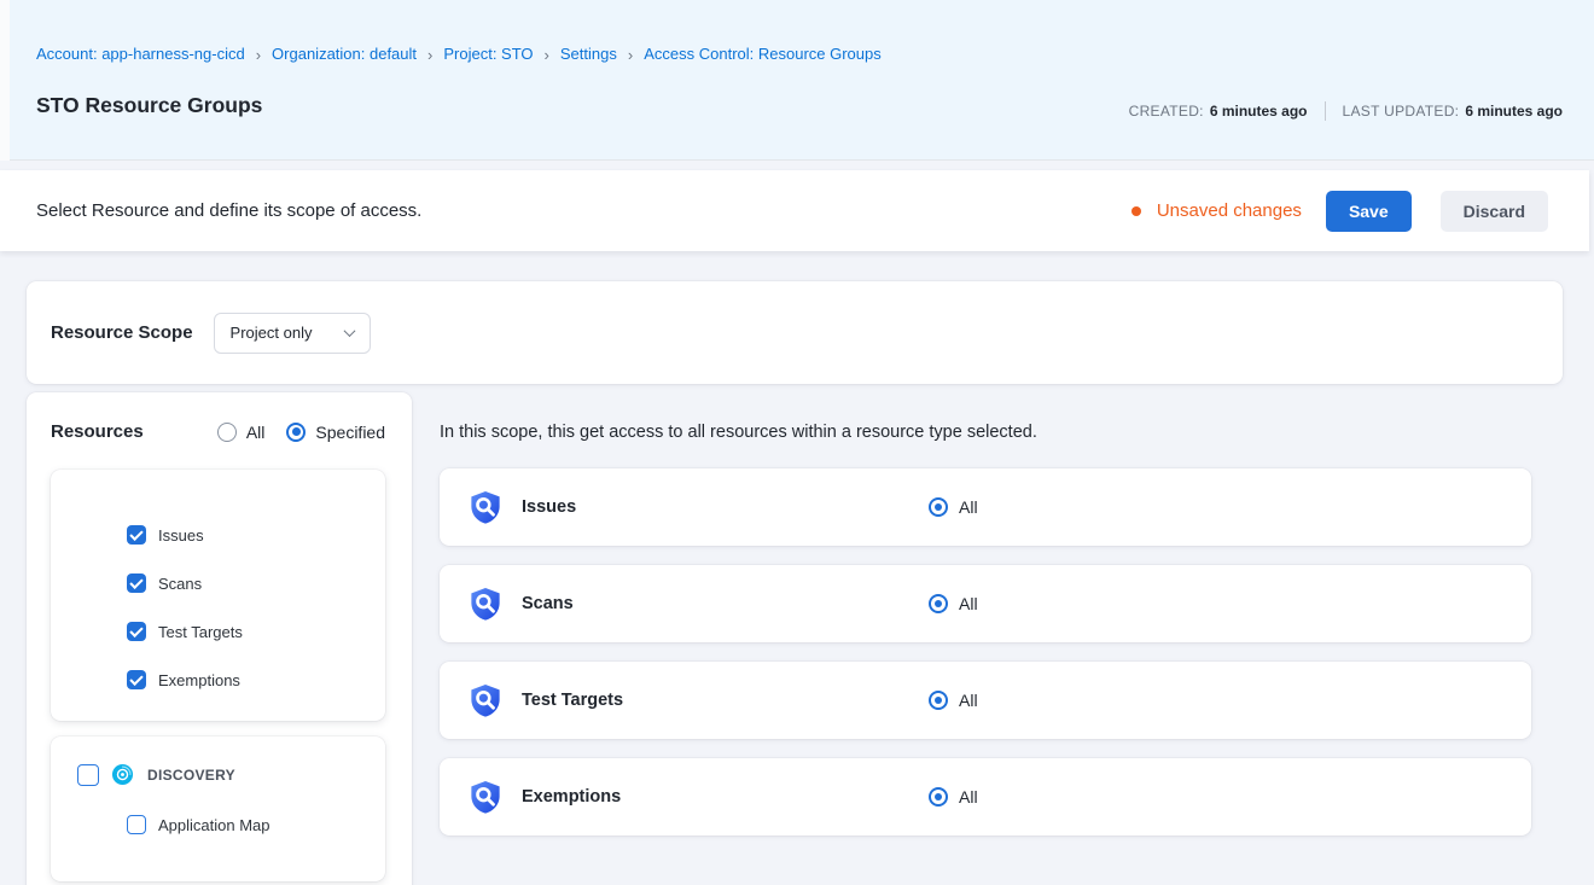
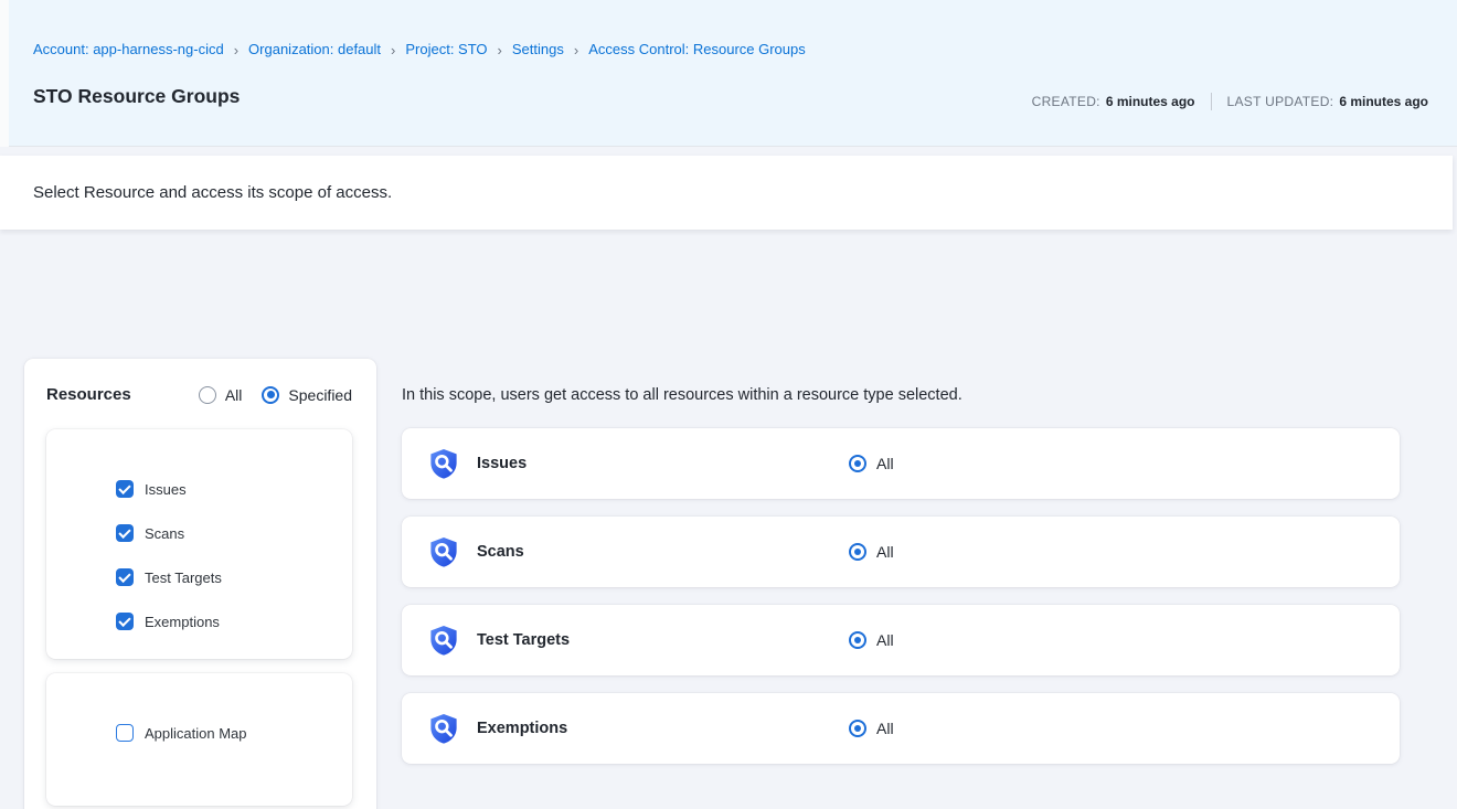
  Account: app-harness-ng-cicd
  ›
  Organization: default
  ›
  Project: STO
  ›
  Settings
  ›
  Access Control: Resource Groups
  STO Resource Groups
  CREATED: 6 minutes ago
  LAST UPDATED: 6 minutes ago
- Select Resource and define its scope of access.
+ Select Resource and access its scope of access.
- Unsaved changes
- Save
- Discard
- Resource Scope
- Project only
  Resources
  All
  Specified
  Issues
  Scans
  Test Targets
  Exemptions
- DISCOVERY
  Application Map
- In this scope, this get access to all resources within a resource type selected.
+ In this scope, users get access to all resources within a resource type selected.
  Issues
  All
  Scans
  All
  Test Targets
  All
  Exemptions
  All
